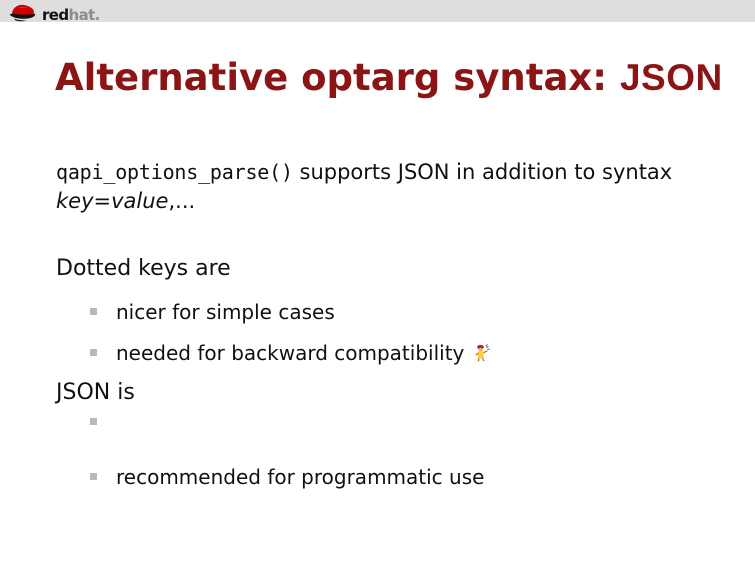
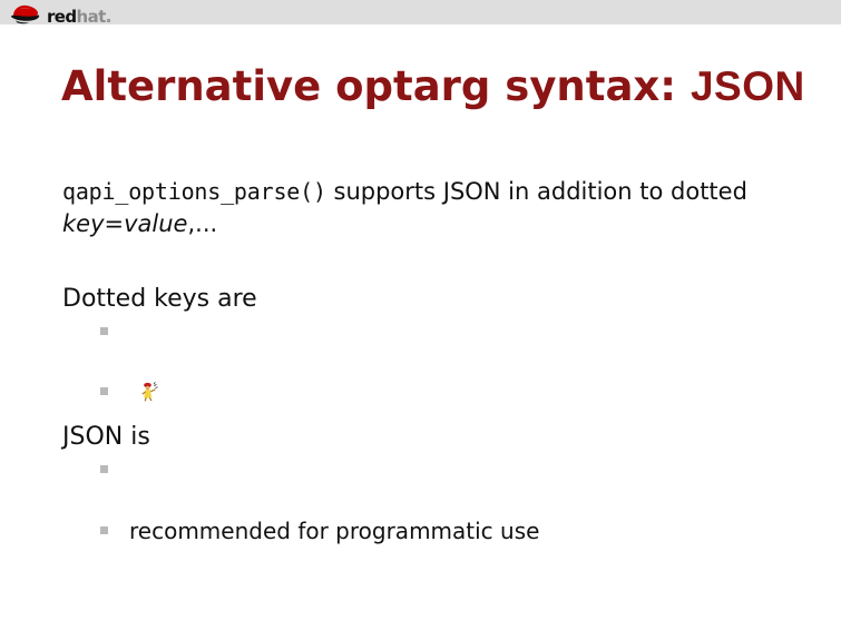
  redhat
  Alternative optarg syntax: JSON
- qapi_options_parse() supports JSON in addition to syntax key=value,...
+ qapi_options_parse() supports JSON in addition to dotted key=value,...
  Dotted keys are
- nicer for simple cases
- needed for backward compatibility
  JSON is
  recommended for programmatic use
